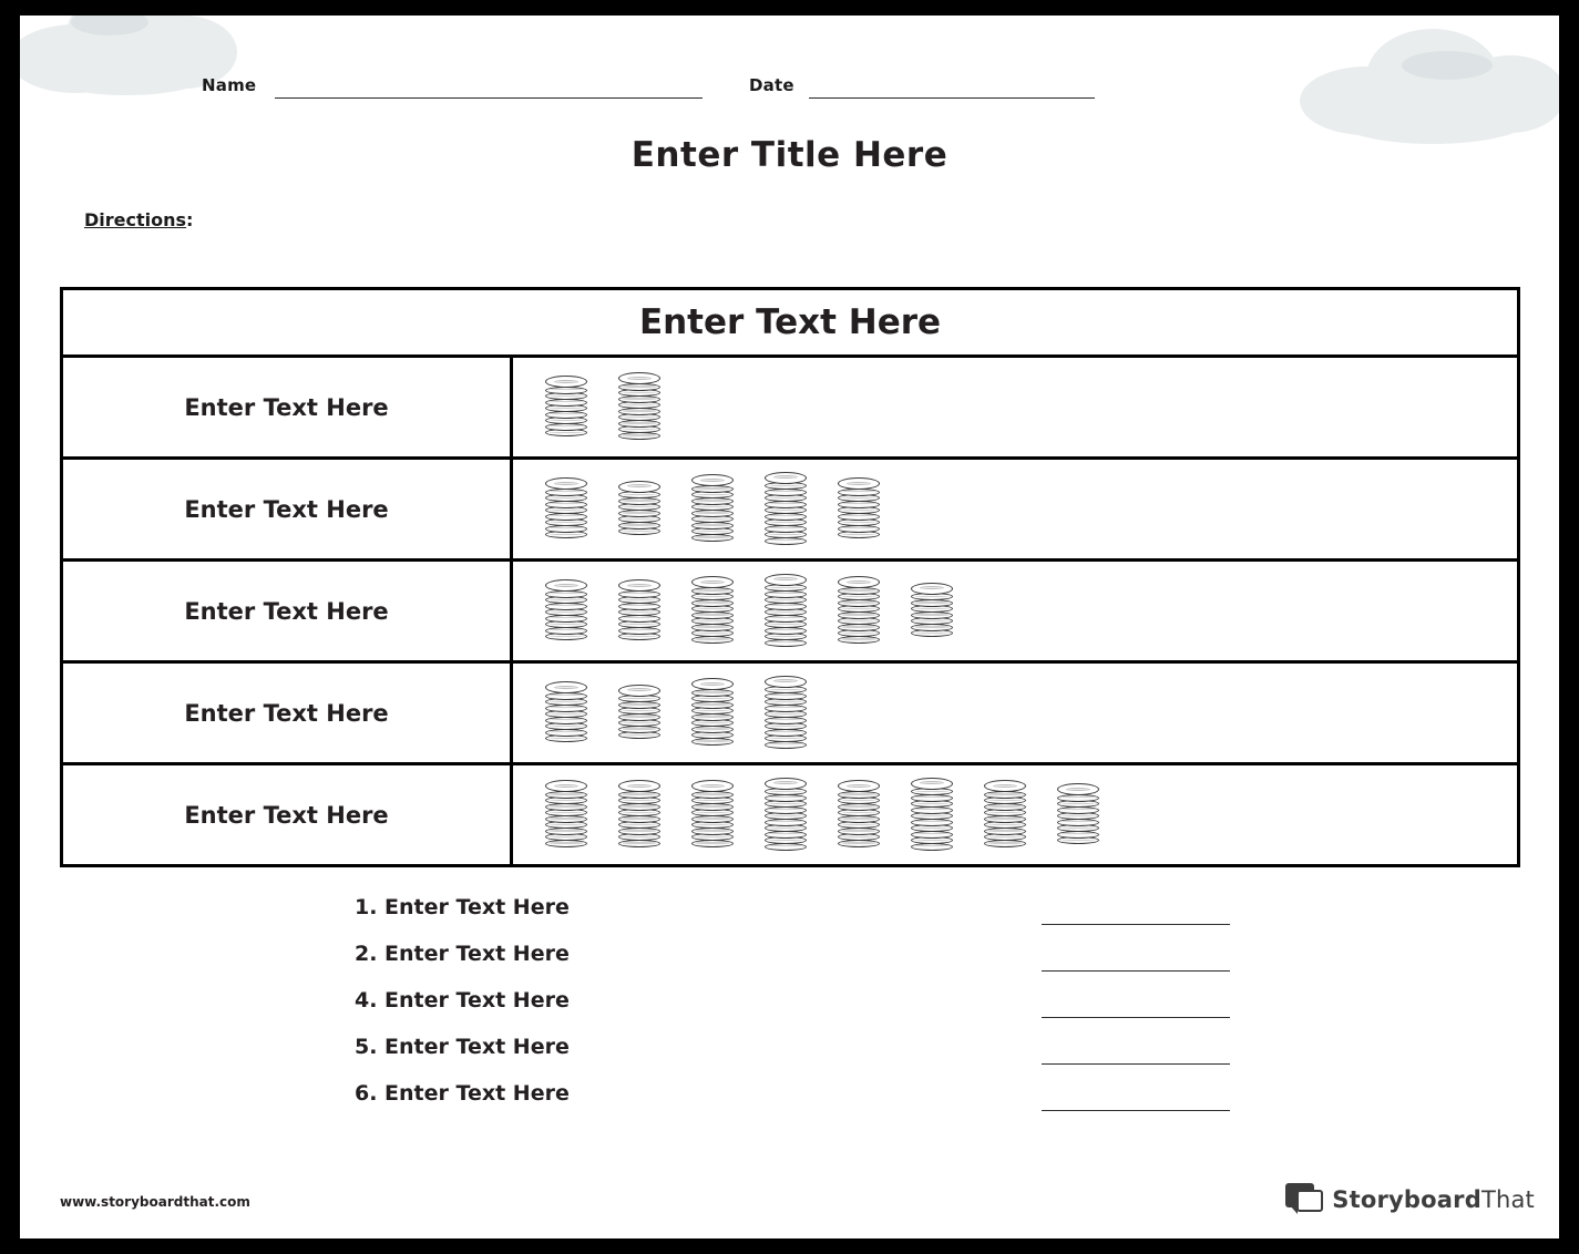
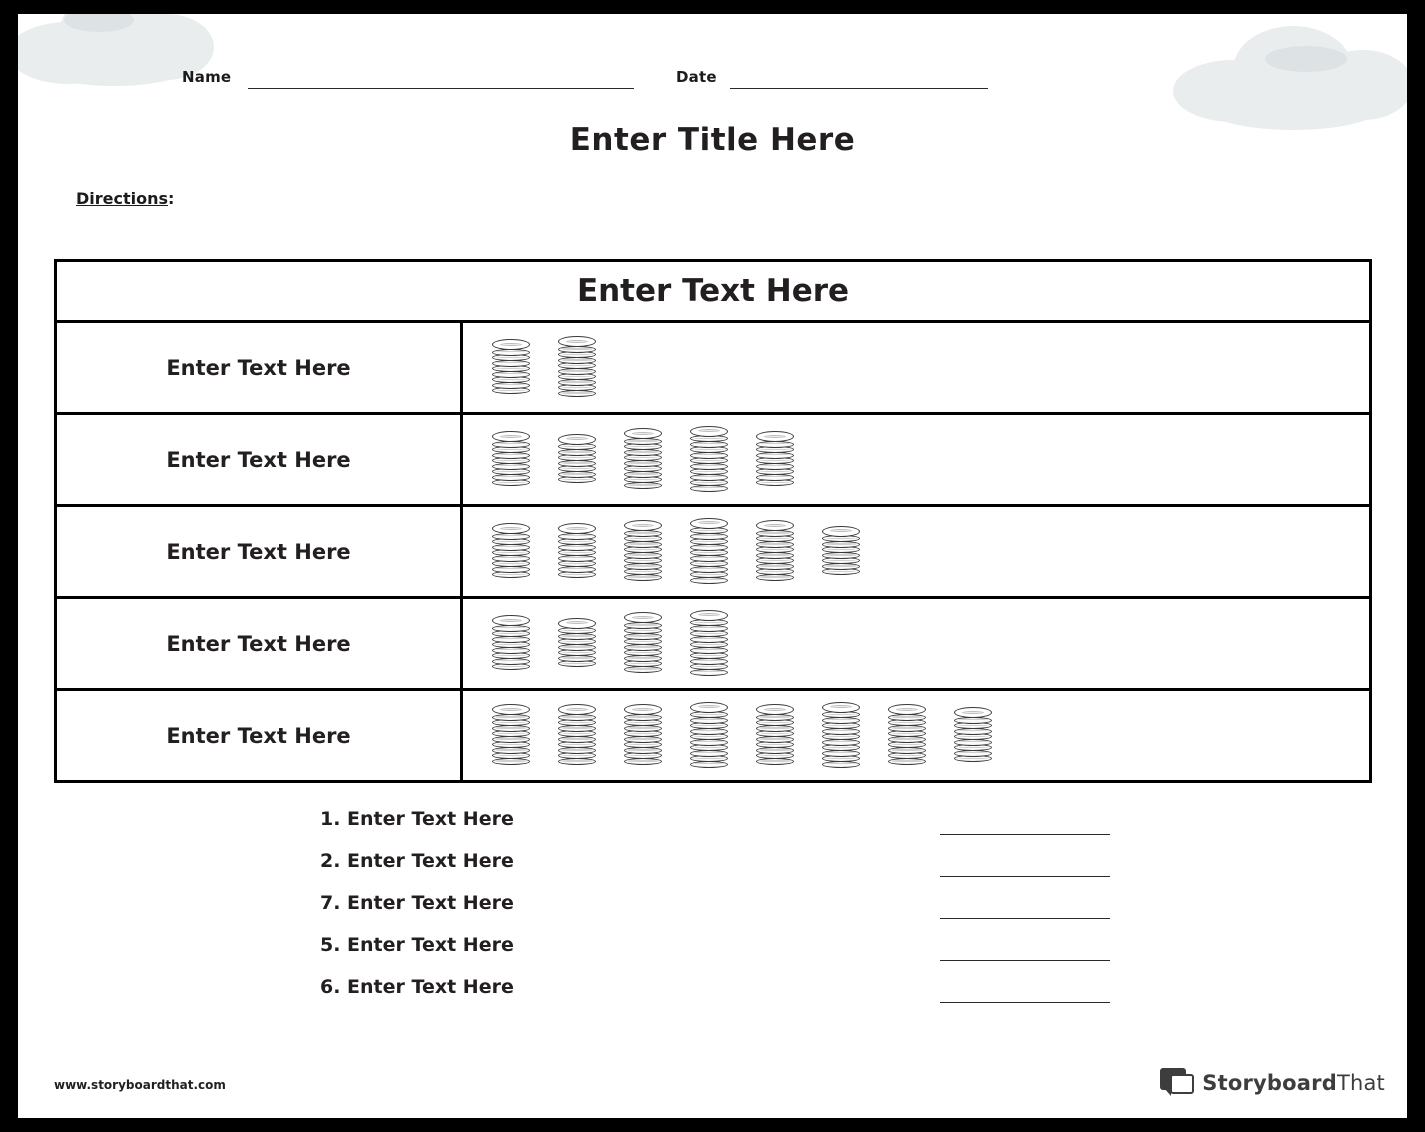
  Name
  Date
  Enter Title Here
  Directions:
  Enter Text Here
  Enter Text Here
  Enter Text Here
  Enter Text Here
  Enter Text Here
  Enter Text Here
  1. Enter Text Here
  2. Enter Text Here
- 4. Enter Text Here
+ 7. Enter Text Here
  5. Enter Text Here
  6. Enter Text Here
  www.storyboardthat.com
  StoryboardThat
